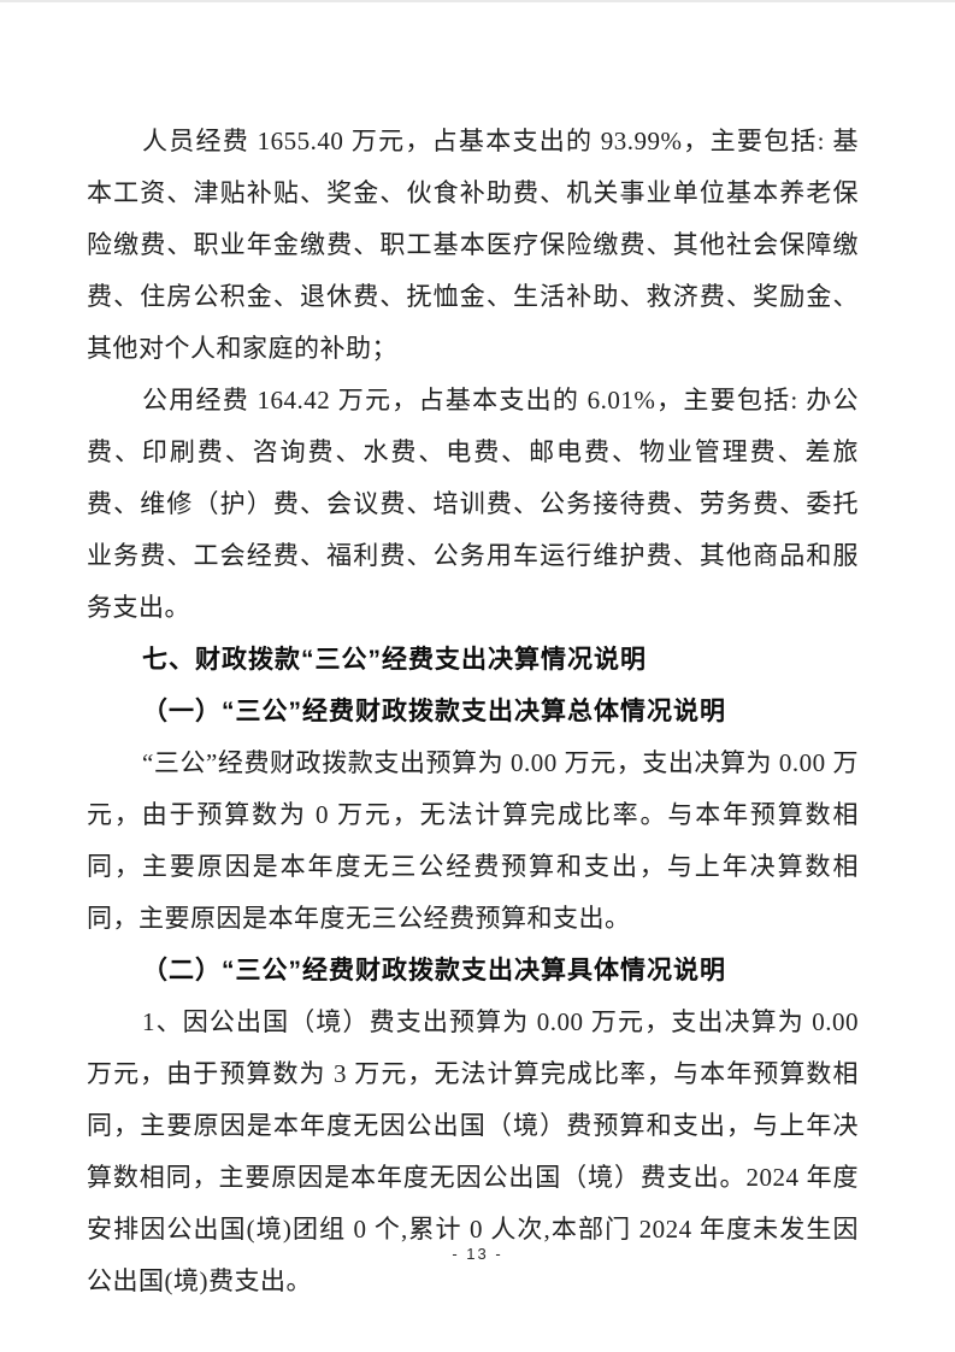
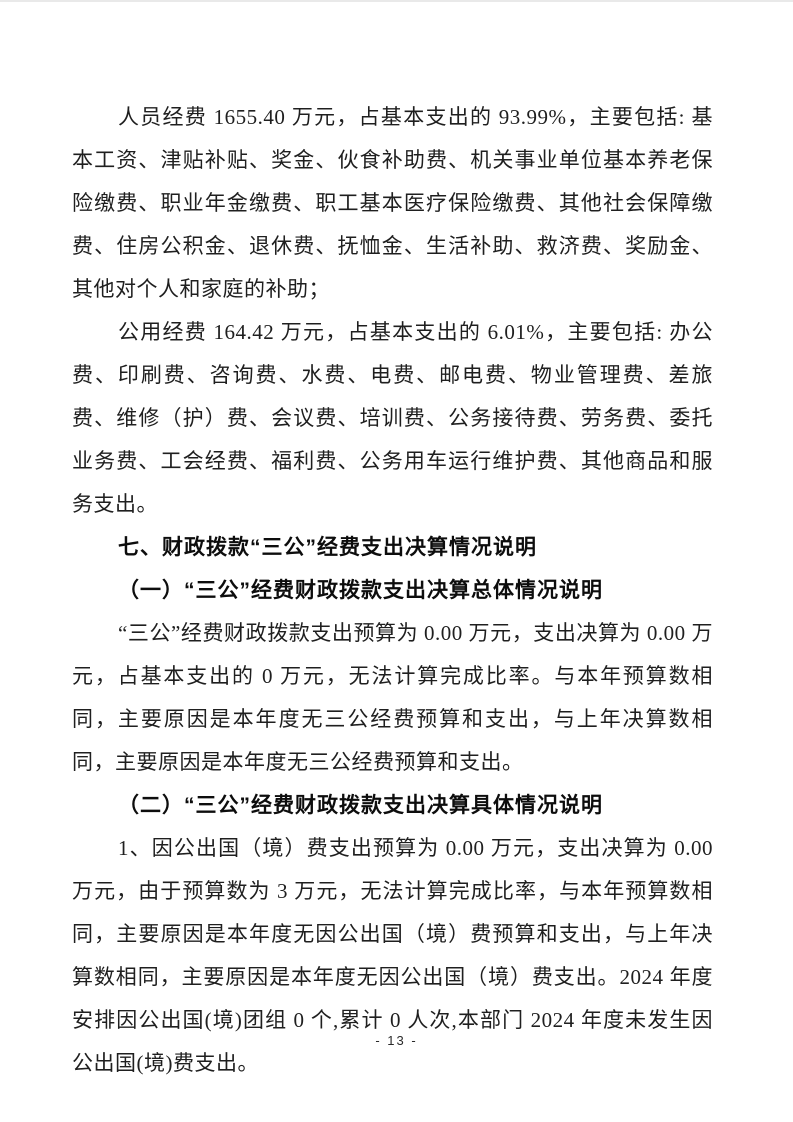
  人员经费 1655.40 万元，占基本支出的 93.99%，主要包括: 基本工资、津贴补贴、奖金、伙食补助费、机关事业单位基本养老保险缴费、职业年金缴费、职工基本医疗保险缴费、其他社会保障缴费、住房公积金、退休费、抚恤金、生活补助、救济费、奖励金、其他对个人和家庭的补助；
  公用经费 164.42 万元，占基本支出的 6.01%，主要包括: 办公费、印刷费、咨询费、水费、电费、邮电费、物业管理费、差旅费、维修（护）费、会议费、培训费、公务接待费、劳务费、委托业务费、工会经费、福利费、公务用车运行维护费、其他商品和服务支出。
  七、财政拨款“三公”经费支出决算情况说明
  （一）“三公”经费财政拨款支出决算总体情况说明
- “三公”经费财政拨款支出预算为 0.00 万元，支出决算为 0.00 万元，由于预算数为 0 万元，无法计算完成比率。与本年预算数相同，主要原因是本年度无三公经费预算和支出，与上年决算数相同，主要原因是本年度无三公经费预算和支出。
+ “三公”经费财政拨款支出预算为 0.00 万元，支出决算为 0.00 万元，占基本支出的 0 万元，无法计算完成比率。与本年预算数相同，主要原因是本年度无三公经费预算和支出，与上年决算数相同，主要原因是本年度无三公经费预算和支出。
  （二）“三公”经费财政拨款支出决算具体情况说明
  1、因公出国（境）费支出预算为 0.00 万元，支出决算为 0.00 万元，由于预算数为 3 万元，无法计算完成比率，与本年预算数相同，主要原因是本年度无因公出国（境）费预算和支出，与上年决算数相同，主要原因是本年度无因公出国（境）费支出。2024 年度安排因公出国(境)团组 0 个,累计 0 人次,本部门 2024 年度未发生因公出国(境)费支出。
  - 13 -
